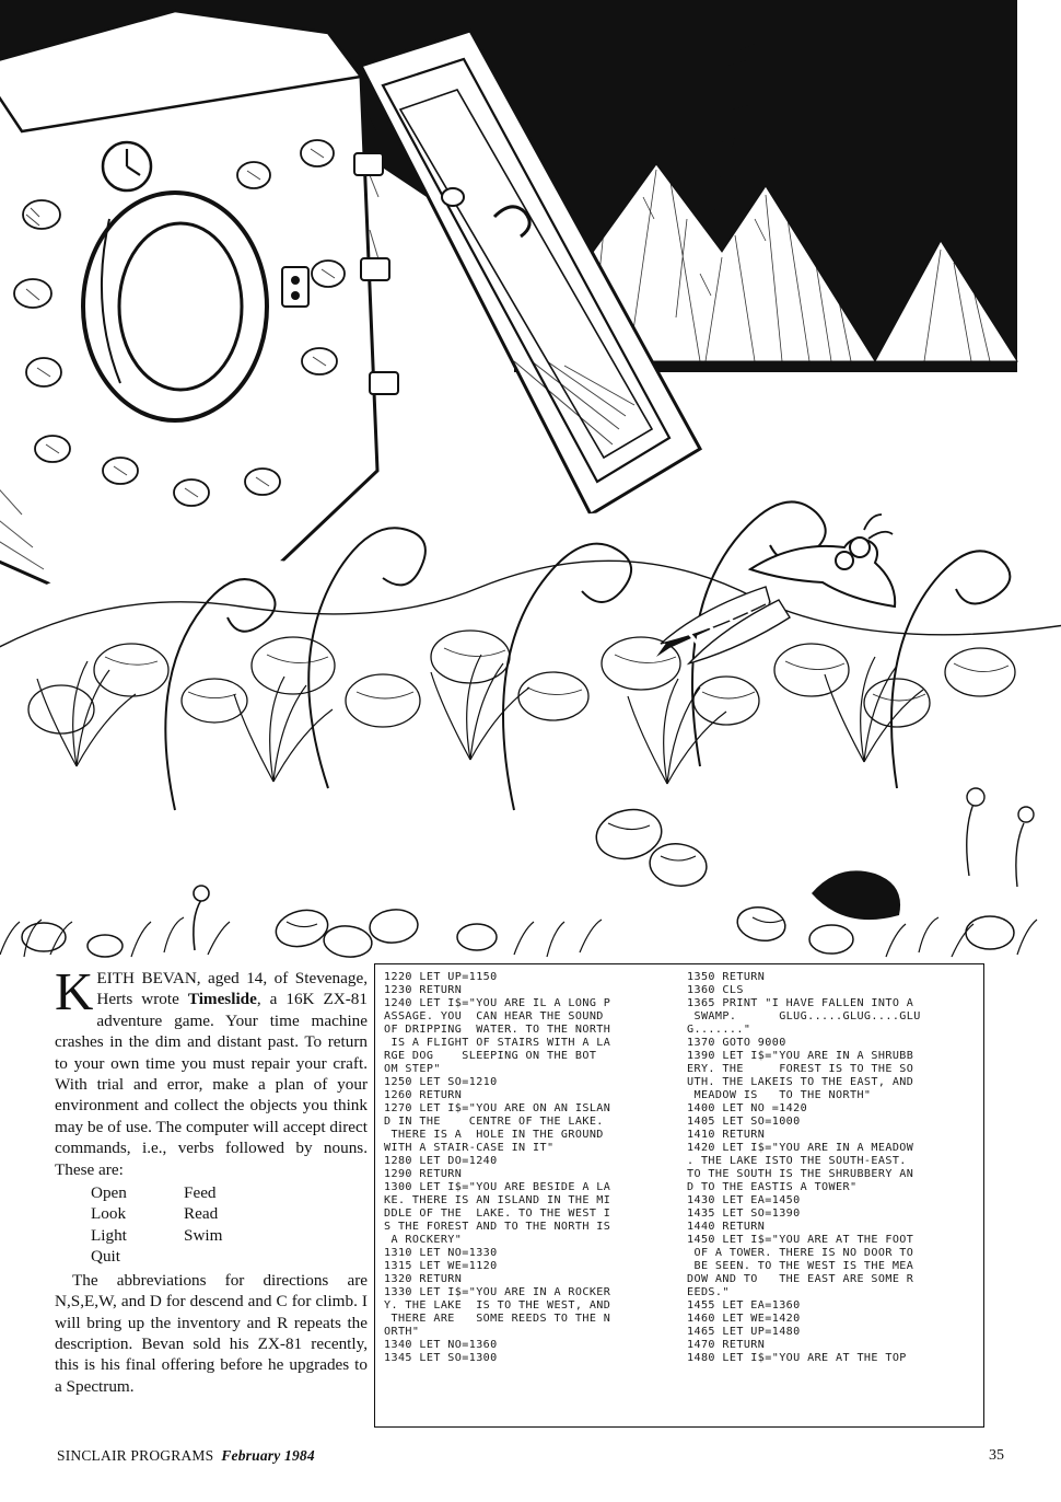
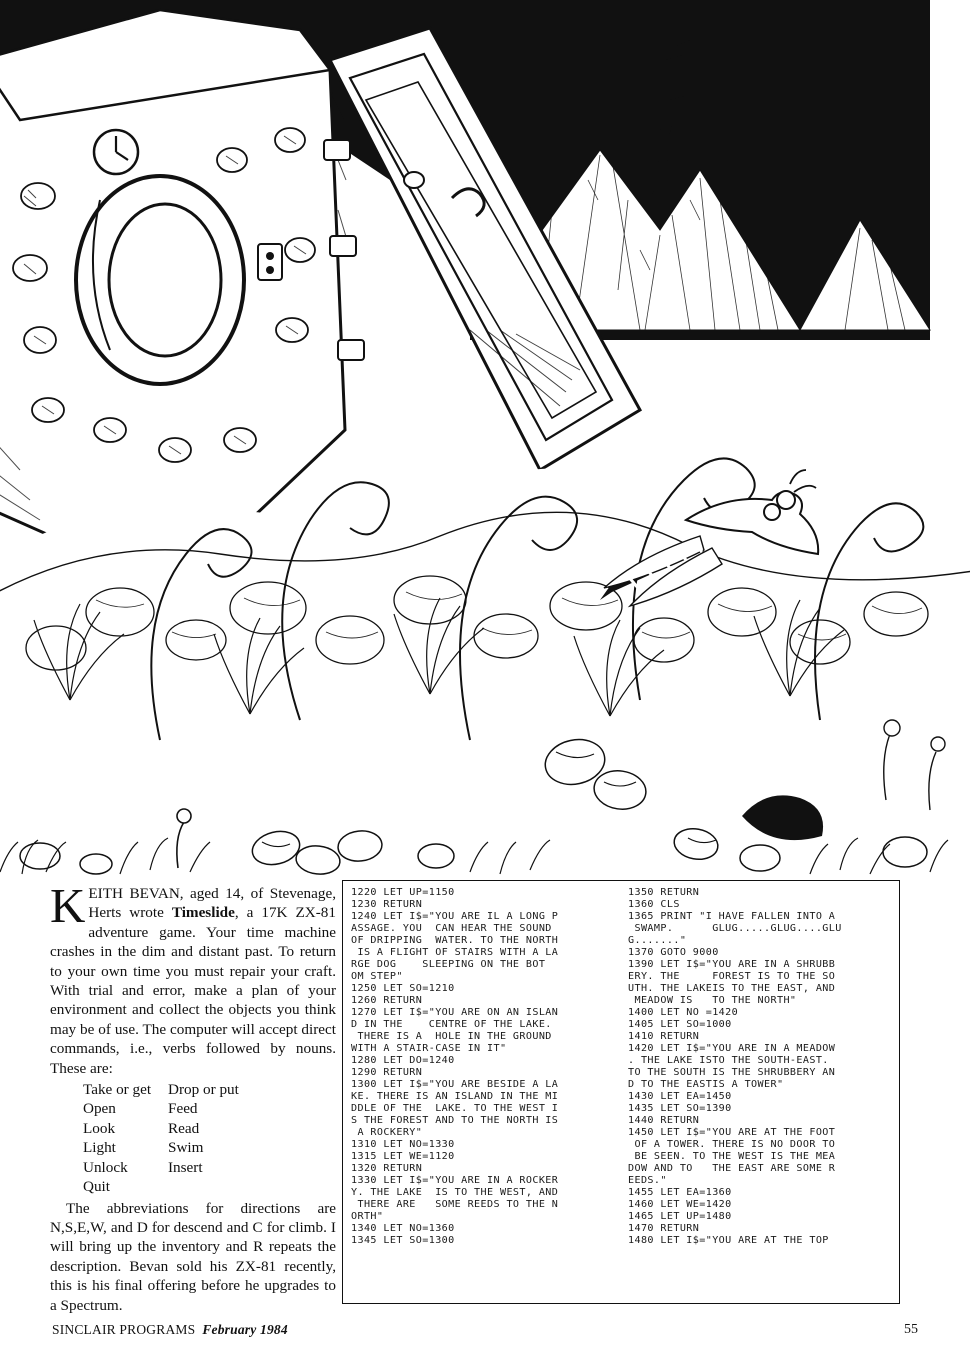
  K
- EITH BEVAN, aged 14, of Stevenage, Herts wrote Timeslide, a 16K ZX-81 adventure game. Your time machine crashes in the dim and distant past. To return to your own time you must repair your craft. With trial and error, make a plan of your environment and collect the objects you think may be of use. The computer will accept direct commands, i.e., verbs followed by nouns. These are:
+ EITH BEVAN, aged 14, of Stevenage, Herts wrote Timeslide, a 17K ZX-81 adventure game. Your time machine crashes in the dim and distant past. To return to your own time you must repair your craft. With trial and error, make a plan of your environment and collect the objects you think may be of use. The computer will accept direct commands, i.e., verbs followed by nouns. These are:
+ Take or get
+ Drop or put
  Open
  Feed
  Look
  Read
  Light
  Swim
+ Unlock
+ Insert
  Quit
  The abbreviations for directions are N,S,E,W, and D for descend and C for climb. I will bring up the inventory and R repeats the description. Bevan sold his ZX-81 recently, this is his final offering before he upgrades to a Spectrum.
  1220 LET UP=1150
  1230 RETURN
  1240 LET I$="YOU ARE IL A LONG P
  ASSAGE. YOU CAN HEAR THE SOUND
  OF DRIPPING WATER. TO THE NORTH
  IS A FLIGHT OF STAIRS WITH A LA
  RGE DOG SLEEPING ON THE BOT
  OM STEP"
  1250 LET SO=1210
  1260 RETURN
  1270 LET I$="YOU ARE ON AN ISLAN
  D IN THE CENTRE OF THE LAKE.
  THERE IS A HOLE IN THE GROUND
  WITH A STAIR-CASE IN IT"
  1280 LET DO=1240
  1290 RETURN
  1300 LET I$="YOU ARE BESIDE A LA
  KE. THERE IS AN ISLAND IN THE MI
  DDLE OF THE LAKE. TO THE WEST I
  S THE FOREST AND TO THE NORTH IS
  A ROCKERY"
  1310 LET NO=1330
  1315 LET WE=1120
  1320 RETURN
  1330 LET I$="YOU ARE IN A ROCKER
  Y. THE LAKE IS TO THE WEST, AND
  THERE ARE SOME REEDS TO THE N
  ORTH"
  1340 LET NO=1360
  1345 LET SO=1300
  1350 RETURN
  1360 CLS
  1365 PRINT "I HAVE FALLEN INTO A
  SWAMP. GLUG.....GLUG....GLU
  G......."
  1370 GOTO 9000
  1390 LET I$="YOU ARE IN A SHRUBB
  ERY. THE FOREST IS TO THE SO
  UTH. THE LAKEIS TO THE EAST, AND
  MEADOW IS TO THE NORTH"
  1400 LET NO =1420
  1405 LET SO=1000
  1410 RETURN
  1420 LET I$="YOU ARE IN A MEADOW
  . THE LAKE ISTO THE SOUTH-EAST.
  TO THE SOUTH IS THE SHRUBBERY AN
  D TO THE EASTIS A TOWER"
  1430 LET EA=1450
  1435 LET SO=1390
  1440 RETURN
  1450 LET I$="YOU ARE AT THE FOOT
  OF A TOWER. THERE IS NO DOOR TO
  BE SEEN. TO THE WEST IS THE MEA
  DOW AND TO THE EAST ARE SOME R
  EEDS."
  1455 LET EA=1360
  1460 LET WE=1420
  1465 LET UP=1480
  1470 RETURN
  1480 LET I$="YOU ARE AT THE TOP
  SINCLAIR PROGRAMS February 1984
- 35
+ 55
